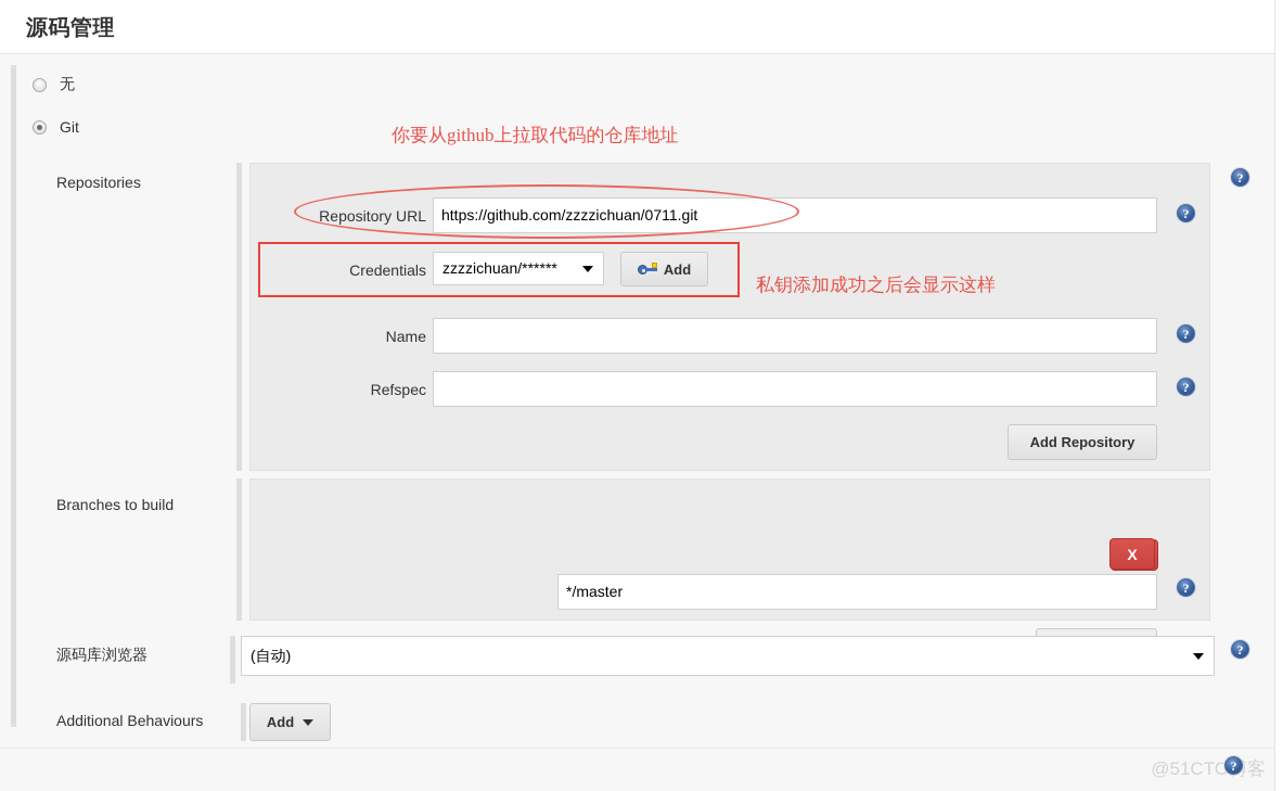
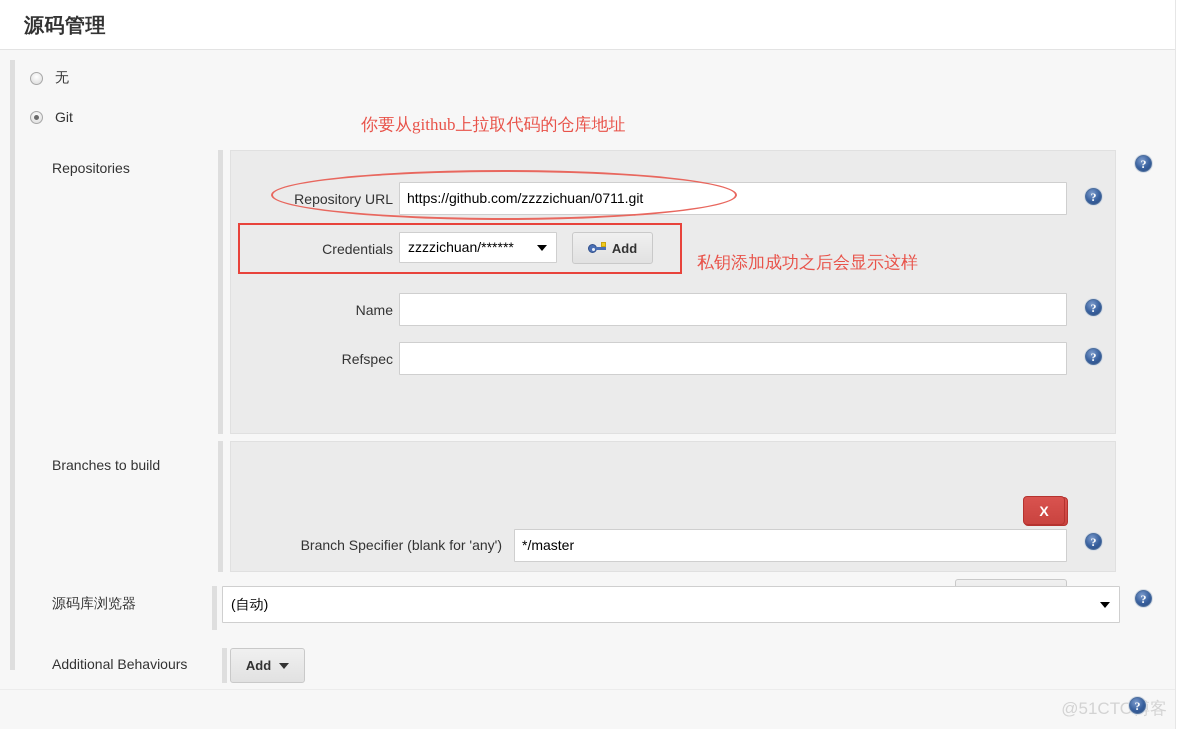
  源码管理
  无
  Git
  Repositories
  Repository URL
  https://github.com/zzzzichuan/0711.git
  Credentials
  zzzzichuan/******
  Add
  Name
  Refspec
- Add Repository
  ?
  ?
  ?
  ?
  Branches to build
+ Branch Specifier (blank for 'any')
  */master
  X
  ?
  源码库浏览器
  (自动)
  ?
  Additional Behaviours
  Add
  @51CTO客
  ?
  你要从github上拉取代码的仓库地址
  私钥添加成功之后会显示这样
